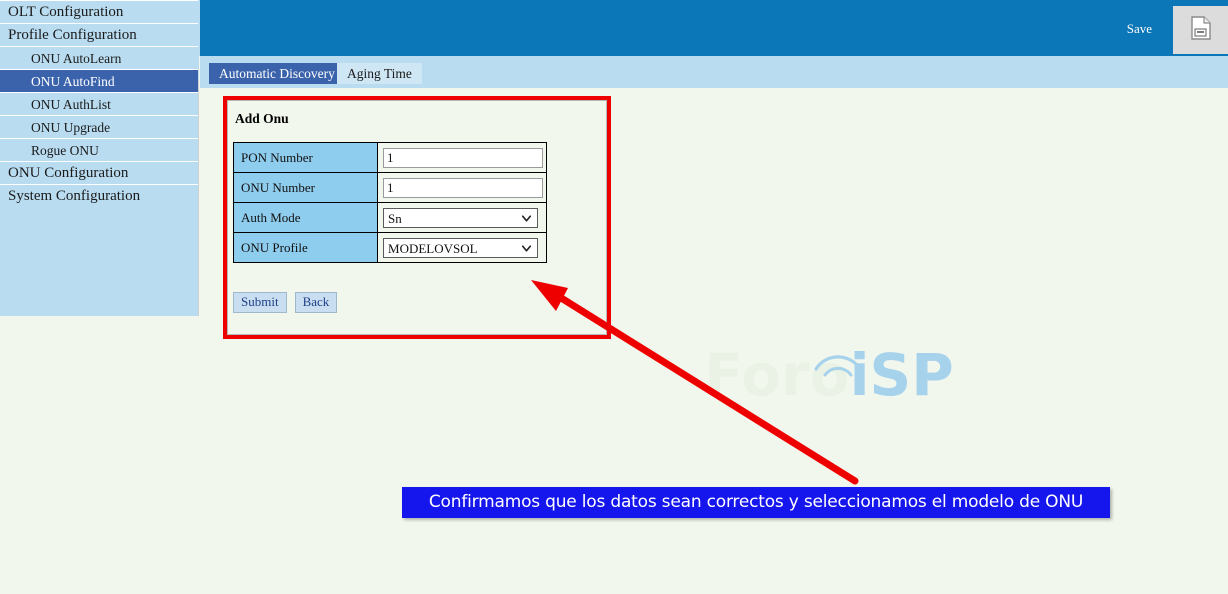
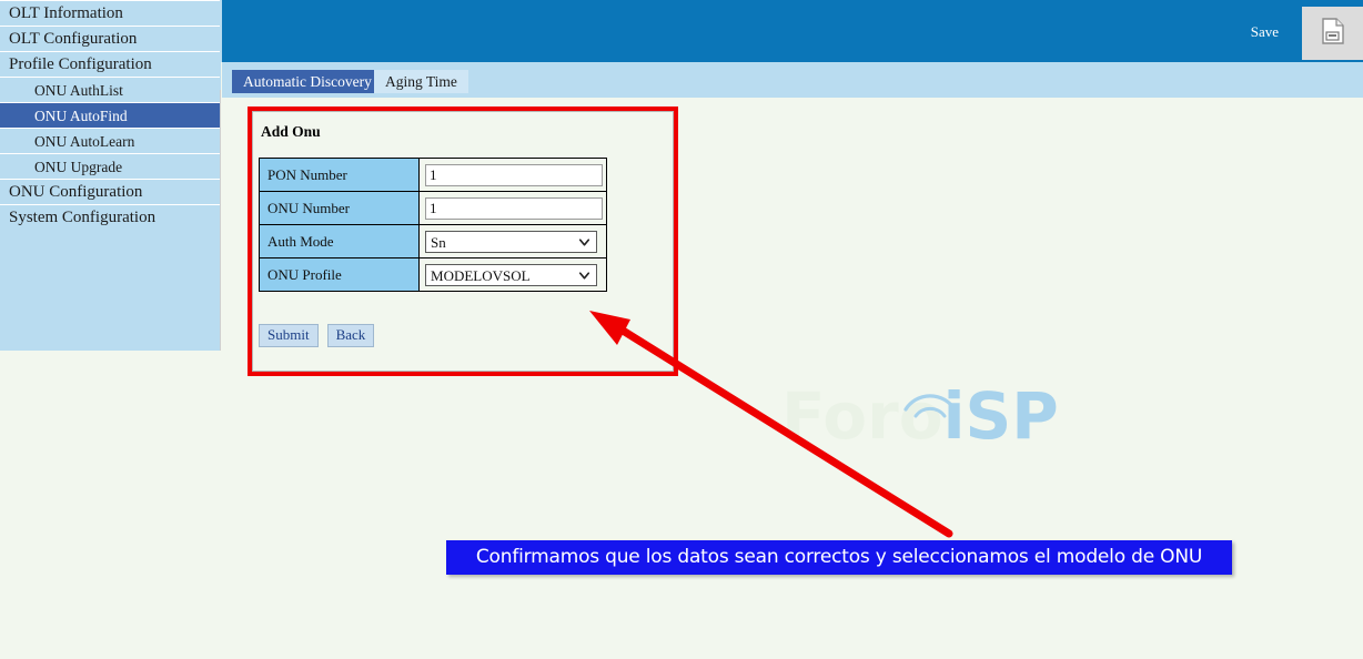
+ OLT Information
  OLT Configuration
  Profile Configuration
- ONU AutoLearn
+ ONU AuthList
  ONU AutoFind
- ONU AuthList
+ ONU AutoLearn
  ONU Upgrade
- Rogue ONU
  ONU Configuration
  System Configuration
  Save
  Automatic Discovery
  Aging Time
  ForoiSP
  Add Onu
  PON Number	1
  ONU Number	1
  Auth Mode	Sn
  ONU Profile	MODELOVSOL
  Submit Back
  Confirmamos que los datos sean correctos y seleccionamos el modelo de ONU
